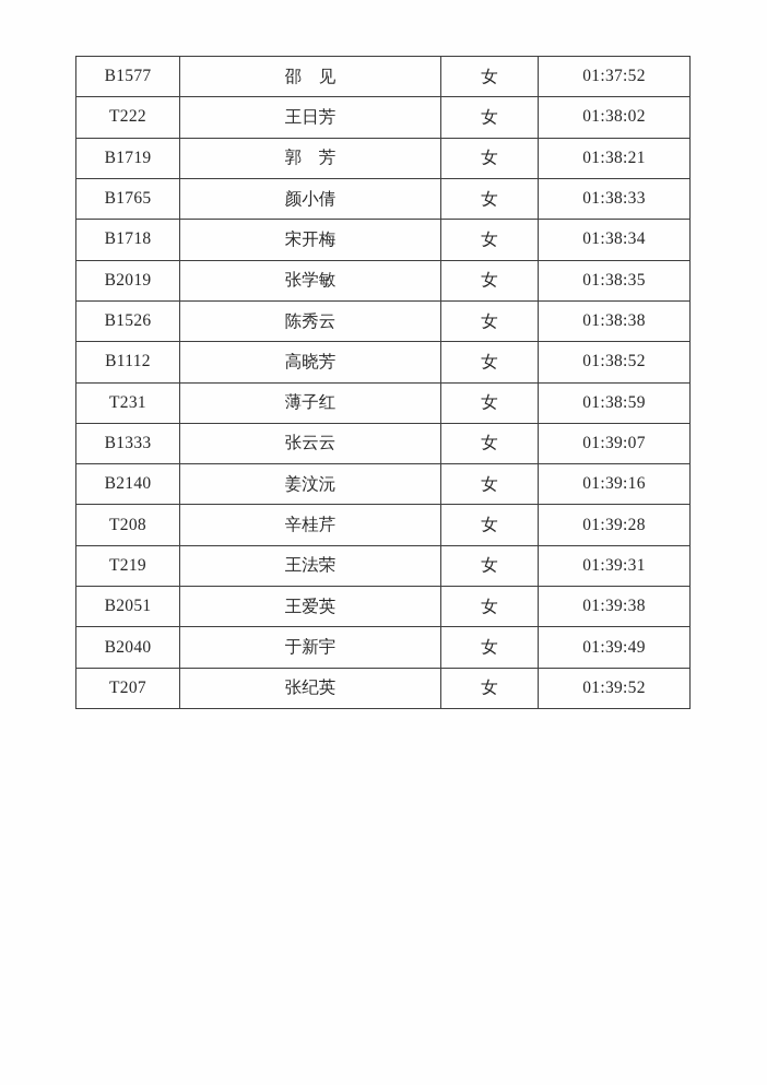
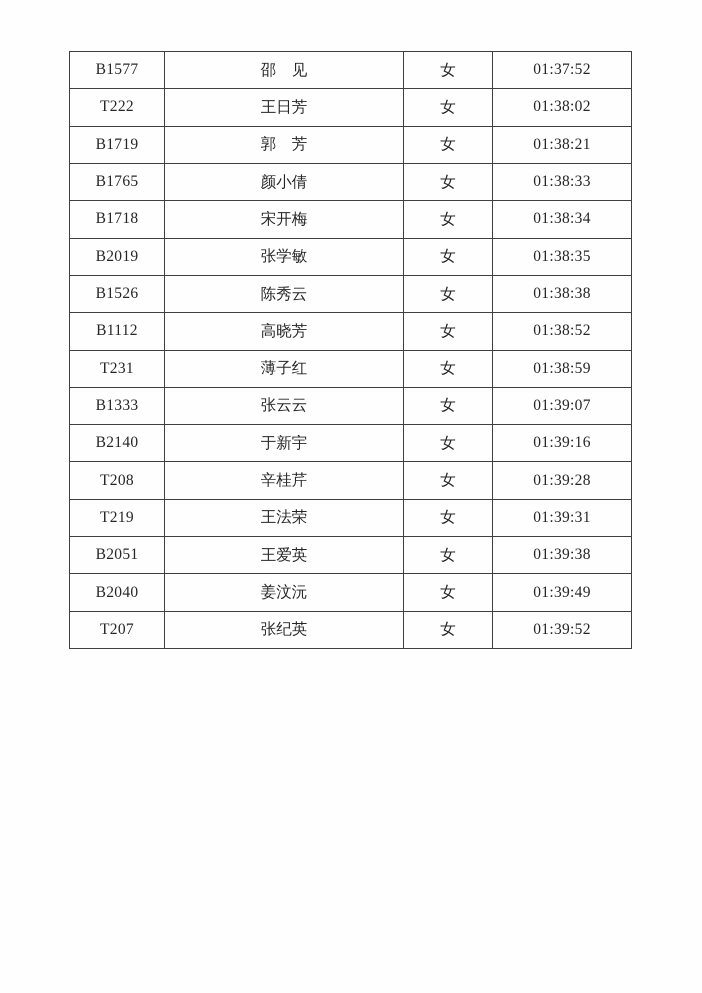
  B1577	邵 见	女	01:37:52
  T222	王日芳	女	01:38:02
  B1719	郭 芳	女	01:38:21
  B1765	颜小倩	女	01:38:33
  B1718	宋开梅	女	01:38:34
  B2019	张学敏	女	01:38:35
  B1526	陈秀云	女	01:38:38
  B1112	高晓芳	女	01:38:52
  T231	薄子红	女	01:38:59
  B1333	张云云	女	01:39:07
- B2140	姜汶沅	女	01:39:16
+ B2140	于新宇	女	01:39:16
  T208	辛桂芹	女	01:39:28
  T219	王法荣	女	01:39:31
  B2051	王爱英	女	01:39:38
- B2040	于新宇	女	01:39:49
+ B2040	姜汶沅	女	01:39:49
  T207	张纪英	女	01:39:52
